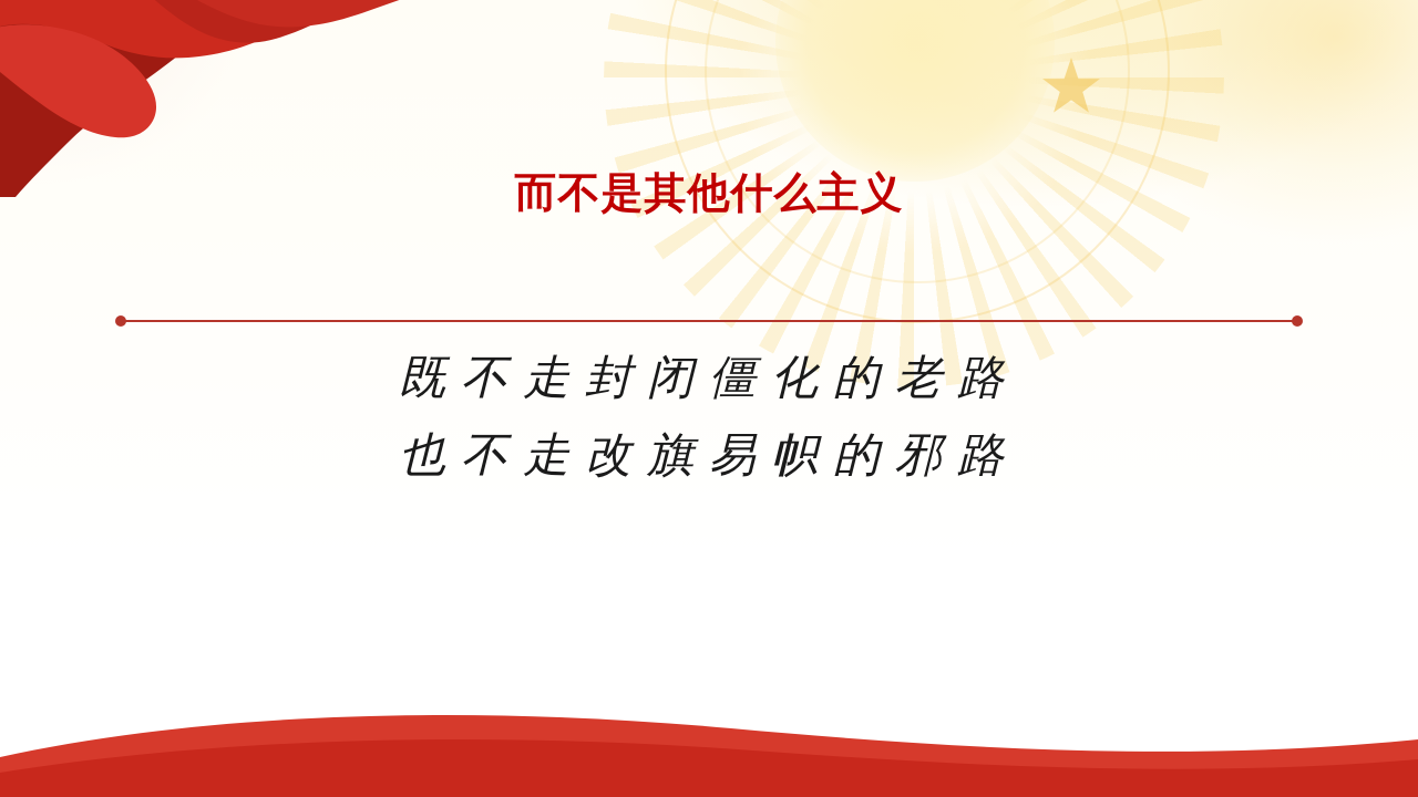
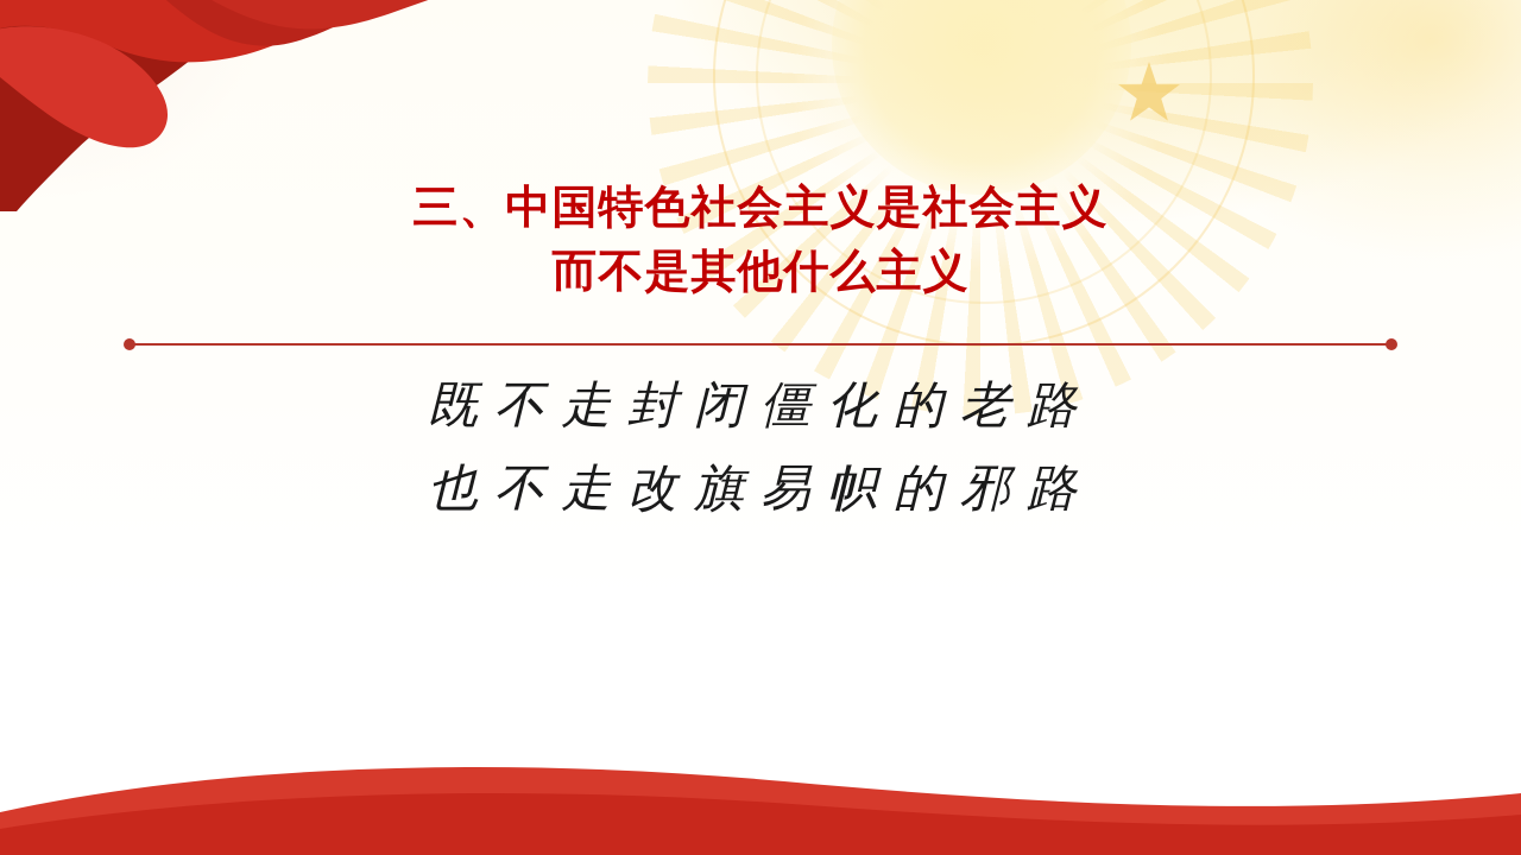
+ 三、中国特色社会主义是社会主义
  而不是其他什么主义
  既不走封闭僵化的老路
  也不走改旗易帜的邪路
